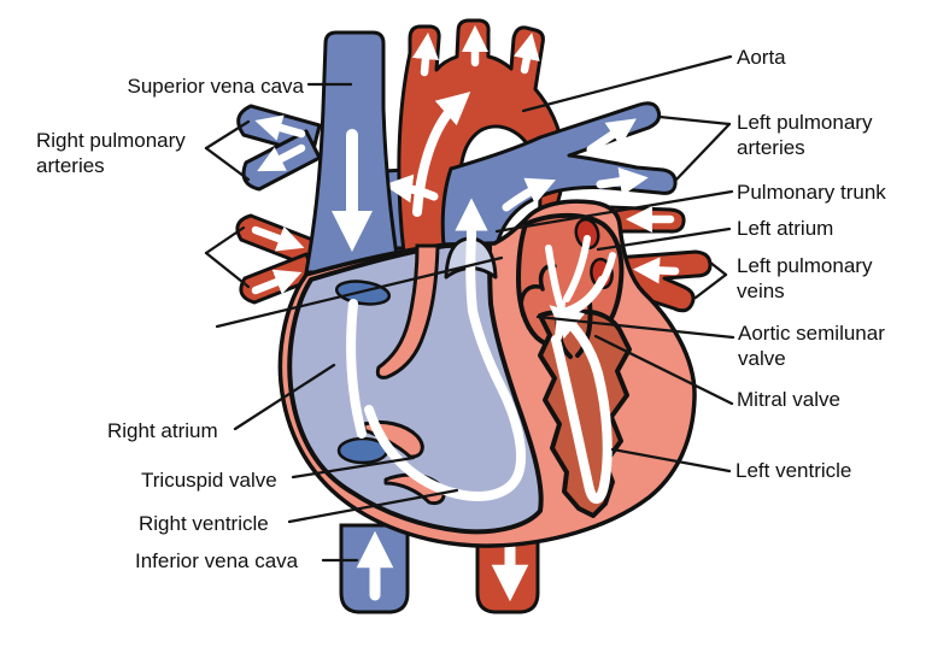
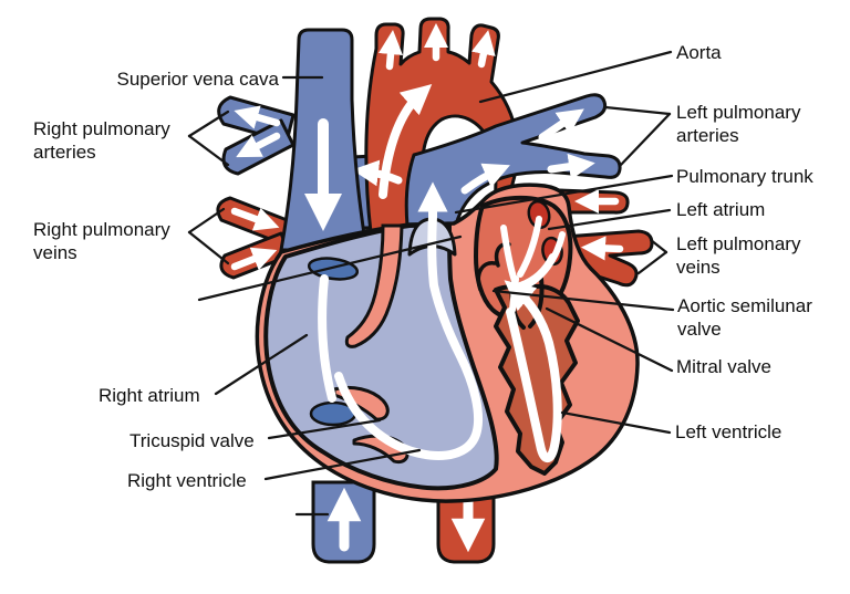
  Superior vena cava
  Right pulmonary arteries
+ Right pulmonary veins
  Right atrium
  Tricuspid valve
  Right ventricle
- Inferior vena cava
  Aorta
  Left pulmonary arteries
  Pulmonary trunk
  Left atrium
  Left pulmonary veins
  Aortic semilunar valve
  Mitral valve
  Left ventricle
